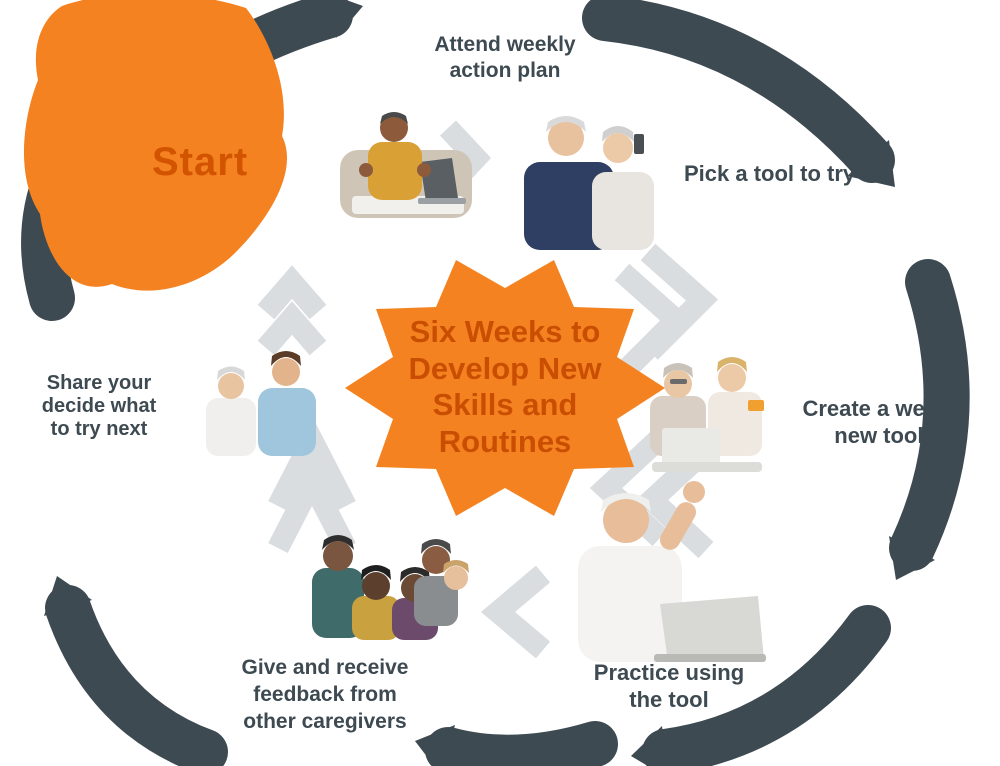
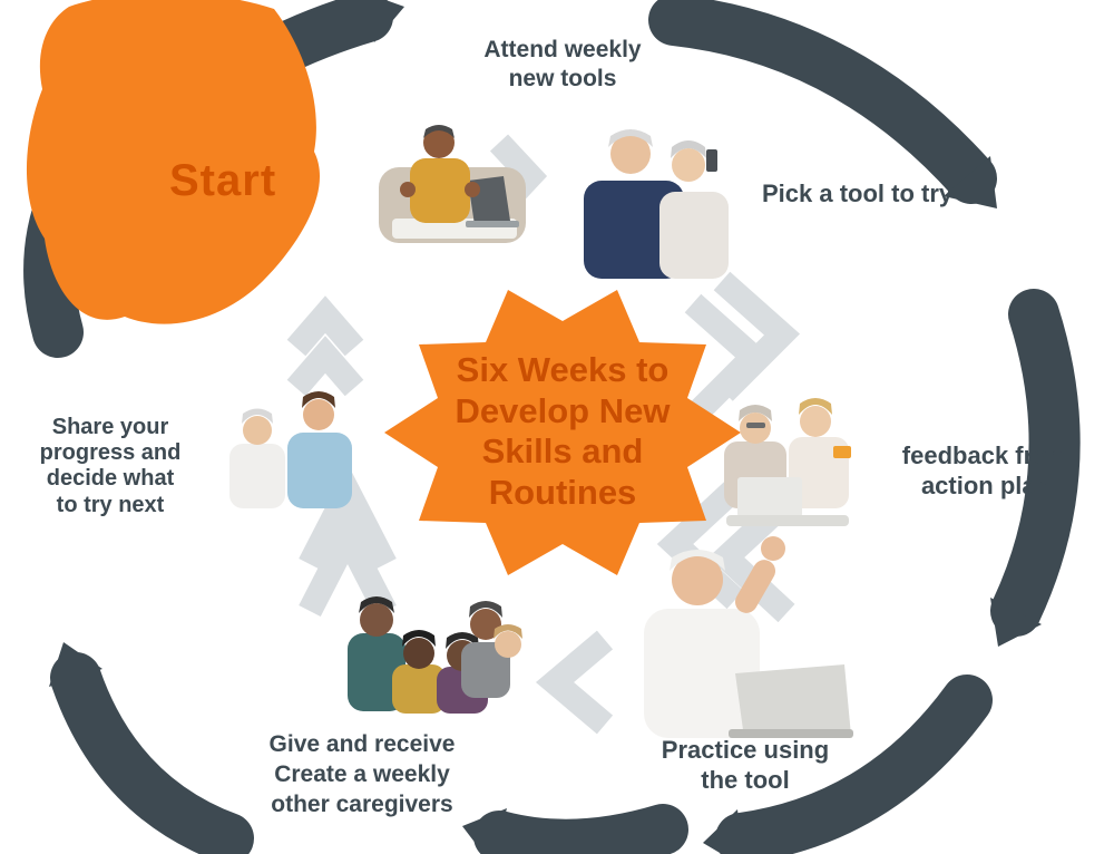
  Start
  Six Weeks to
  Develop New
  Skills and
  Routines
  Attend weekly
- action plan
+ new tools
  Pick a tool to try
- Create a weekly
+ feedback from
- new tools
+ action plan
  Practice using
  the tool
  Give and receive
- feedback from
+ Create a weekly
  other caregivers
  Share your
+ progress and
  decide what
  to try next
